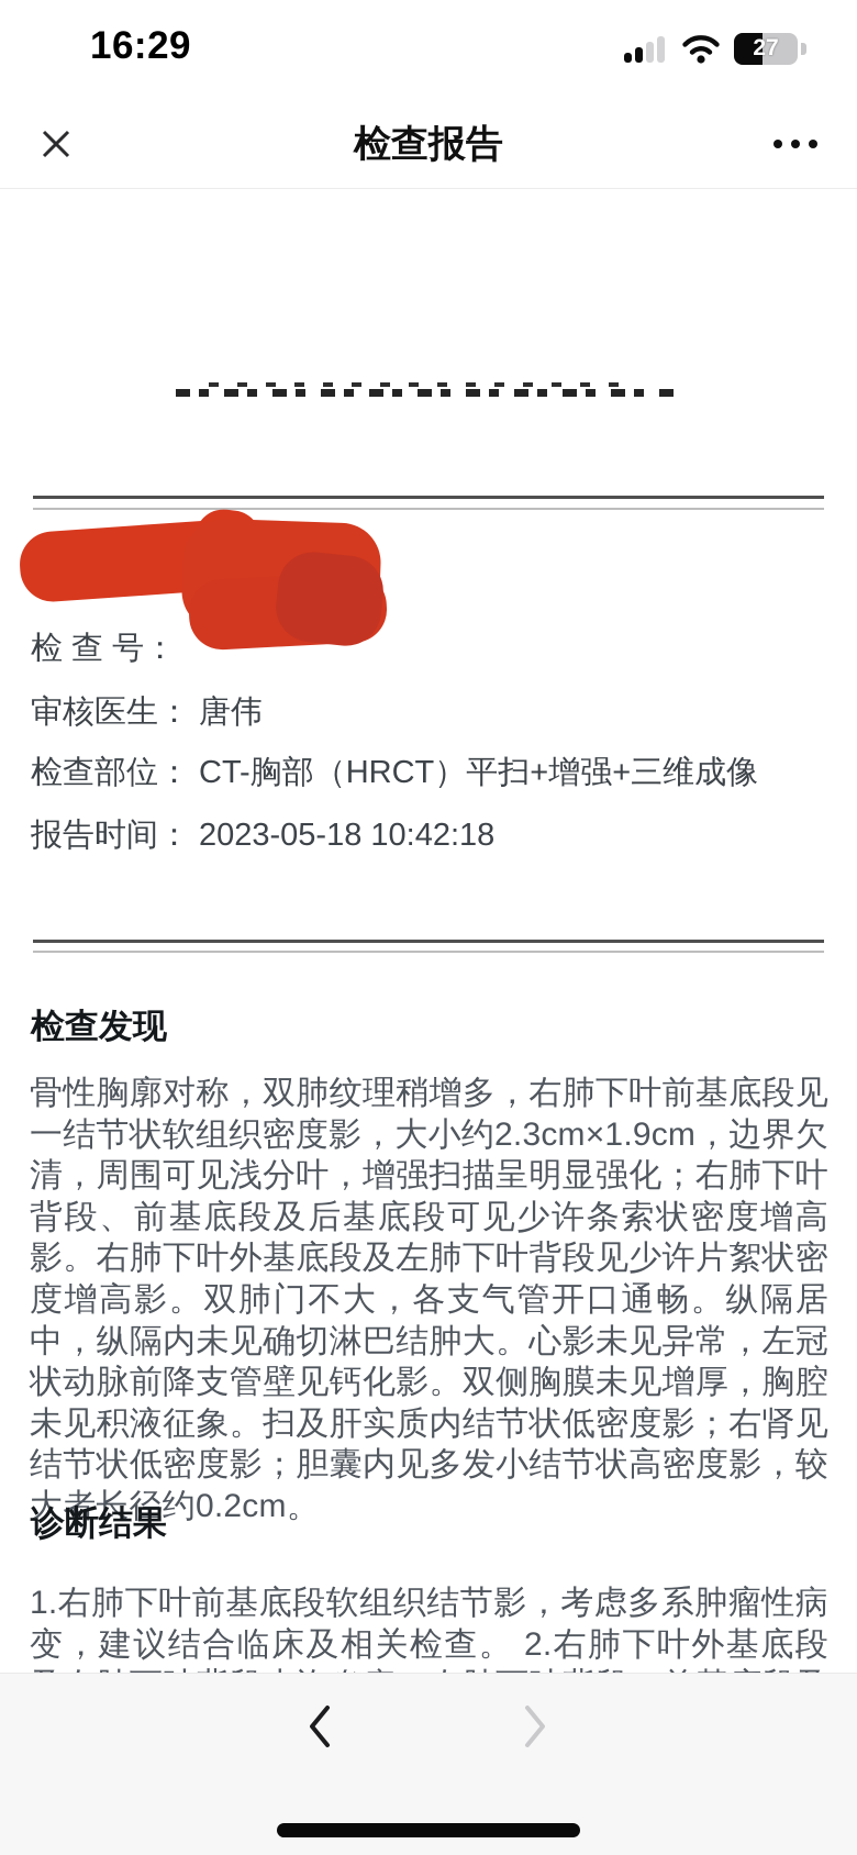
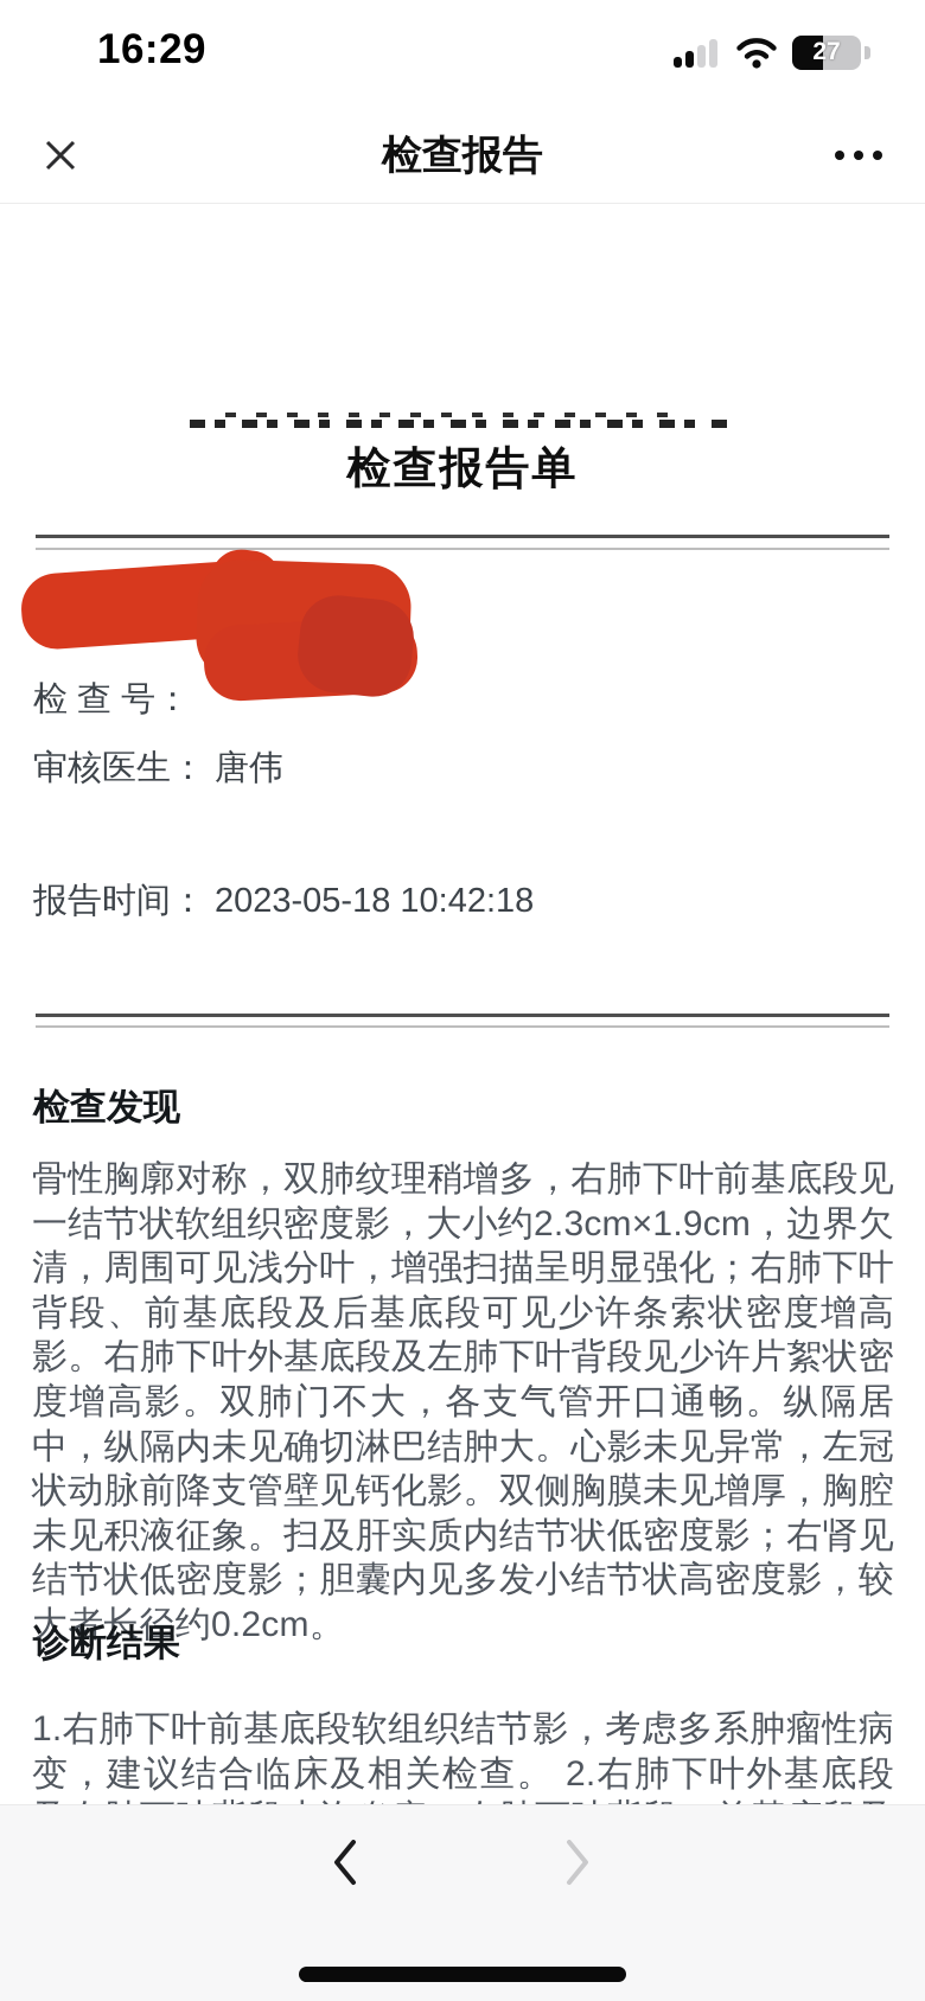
  16:29
  27
  检查报告
+ 检查报告单
  检 查 号：
  审核医生： 唐伟
- 检查部位： CT-胸部（HRCT）平扫+增强+三维成像
  报告时间： 2023-05-18 10:42:18
  检查发现
  骨性胸廓对称，双肺纹理稍增多，右肺下叶前基底段见一结节状软组织密度影，大小约2.3cm×1.9cm，边界欠清，周围可见浅分叶，增强扫描呈明显强化；右肺下叶背段、前基底段及后基底段可见少许条索状密度增高影。右肺下叶外基底段及左肺下叶背段见少许片絮状密度增高影。双肺门不大，各支气管开口通畅。纵隔居中，纵隔内未见确切淋巴结肿大。心影未见异常，左冠状动脉前降支管壁见钙化影。双侧胸膜未见增厚，胸腔未见积液征象。扫及肝实质内结节状低密度影；右肾见结节状低密度影；胆囊内见多发小结节状高密度影，较大者长径约0.2cm。
  诊断结果
